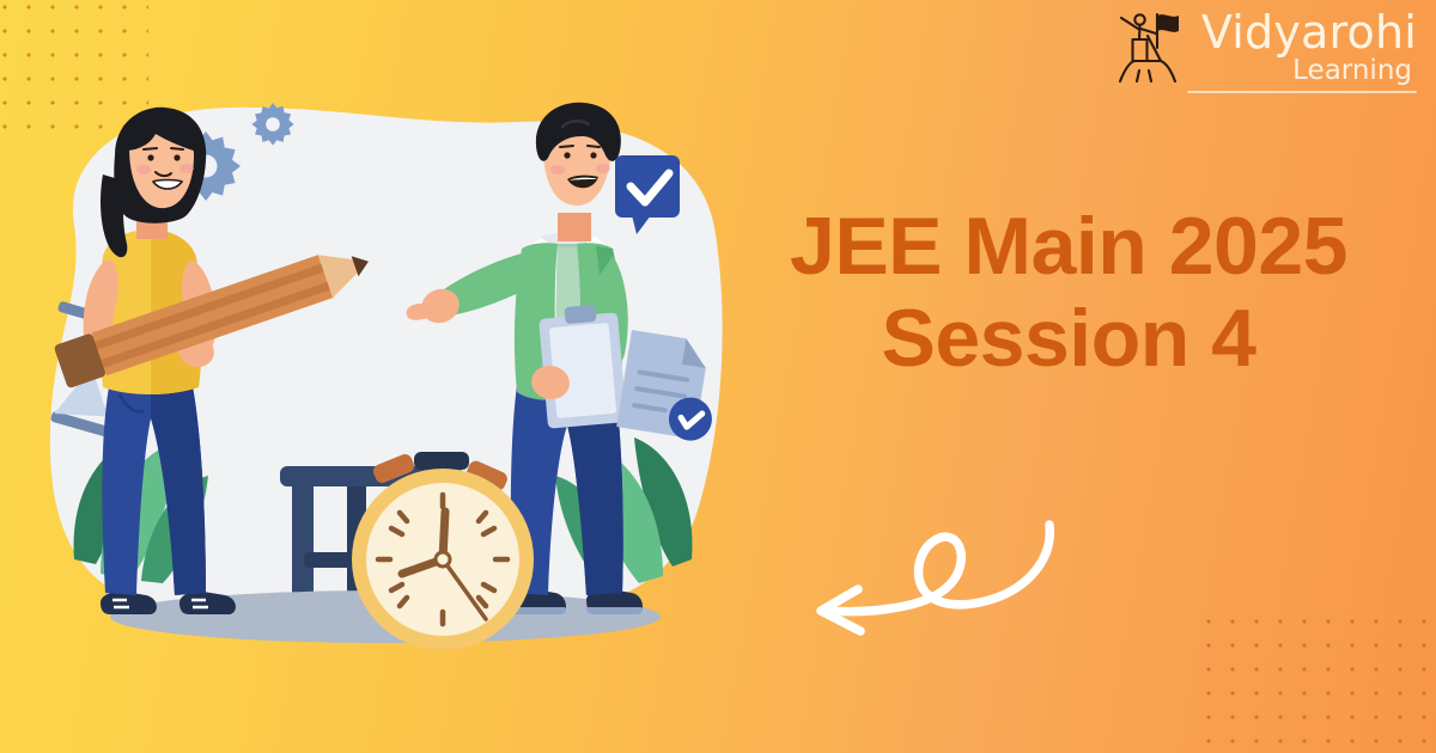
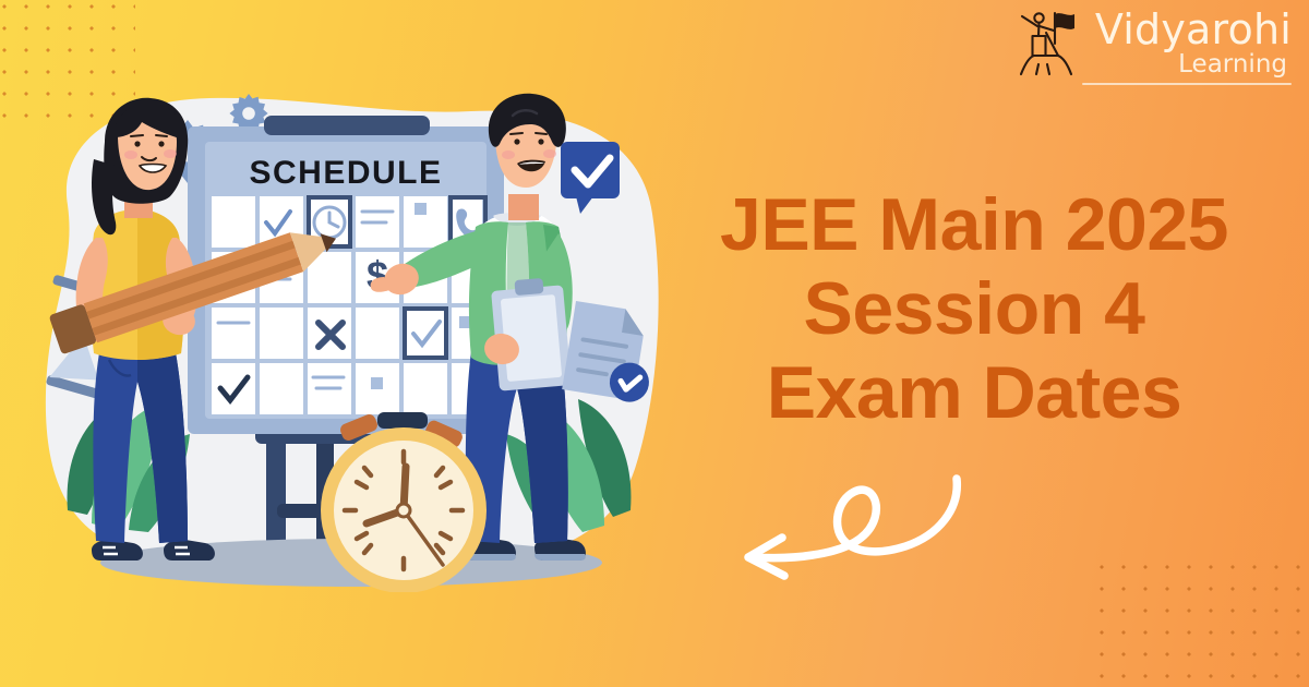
  Vidyarohi
  Learning
  JEE Main 2025
  Session 4
+ Exam Dates
+ SCHEDULE
+ $
